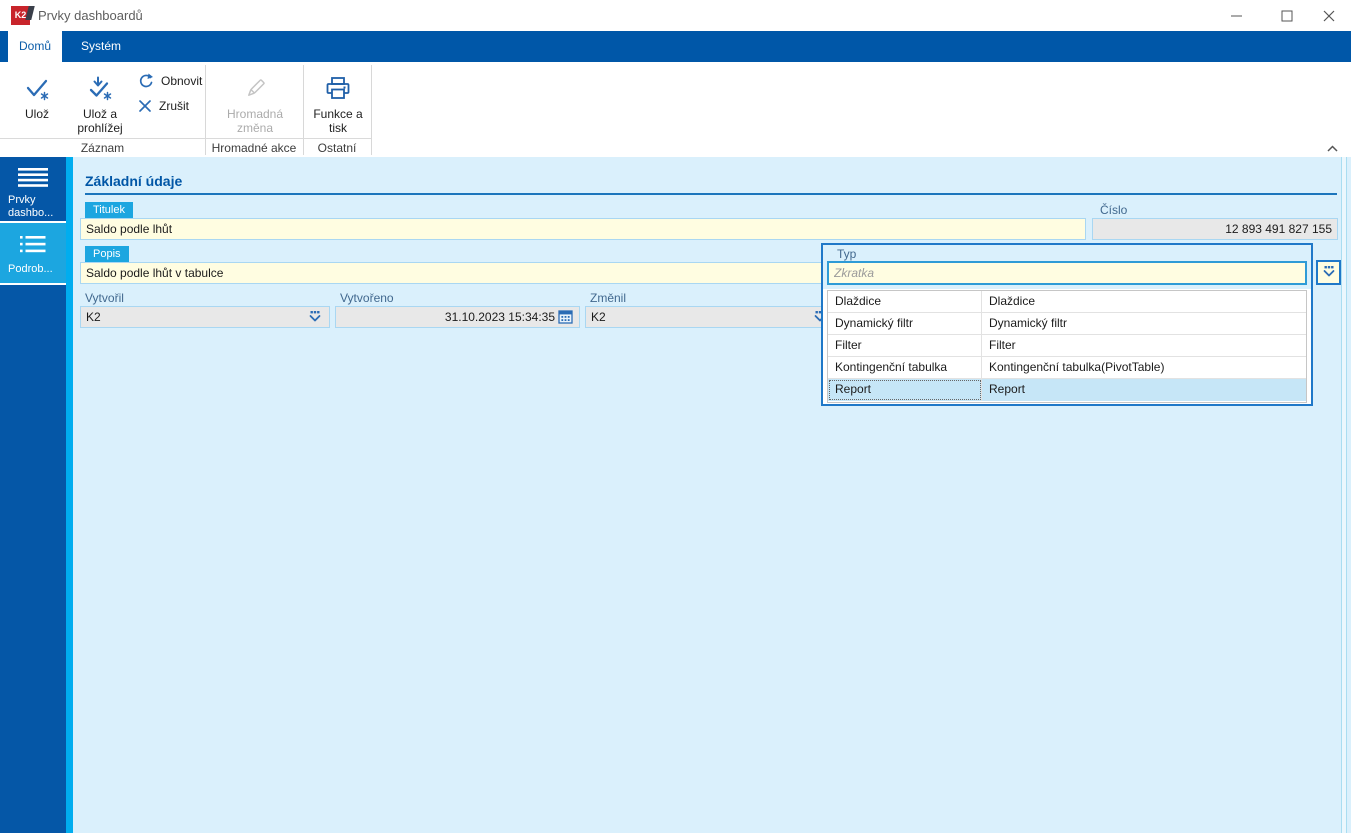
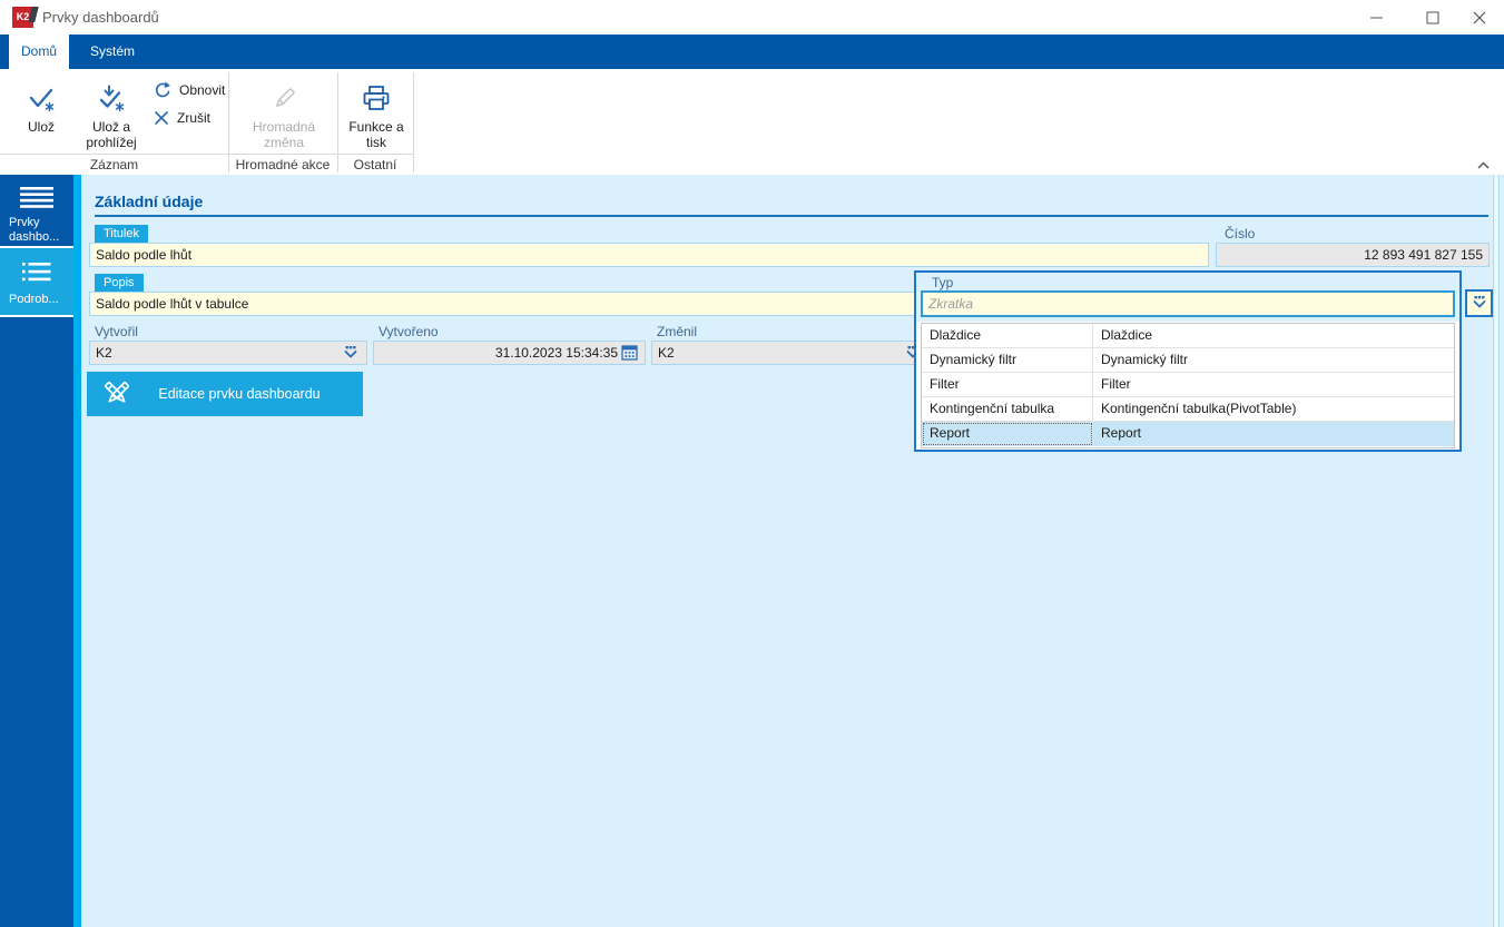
  K2
  Prvky dashboardů
  Domů
  Systém
  Ulož
  Ulož a prohlížej
  Obnovit
  Zrušit
  Hromadná změna
  Funkce a tisk
  Záznam
  Hromadné akce
  Ostatní
  Prvky dashbo...
  Podrob...
  Základní údaje
  Titulek
  Saldo podle lhůt
  Číslo
  12 893 491 827 155
  Popis
  Saldo podle lhůt v tabulce
  Vytvořil
  K2
  Vytvořeno
  31.10.2023 15:34:35
  Změnil
  K2
+ Editace prvku dashboardu
  Typ
  Zkratka
  Dlaždice
  Dlaždice
  Dynamický filtr
  Dynamický filtr
  Filter
  Filter
  Kontingenční tabulka
  Kontingenční tabulka(PivotTable)
  Report
  Report
